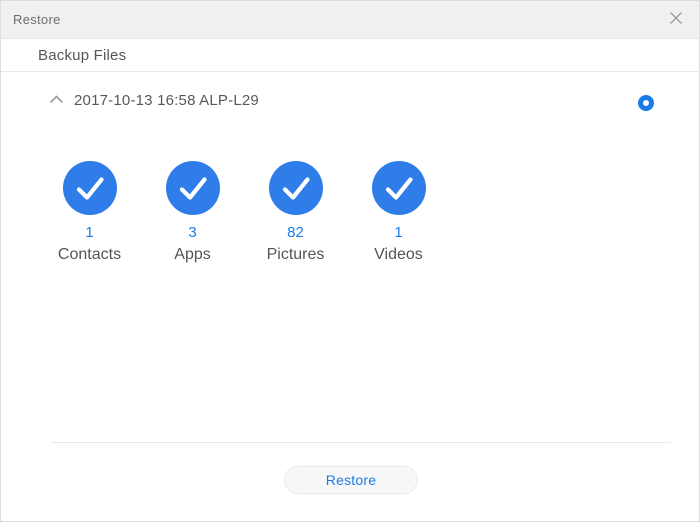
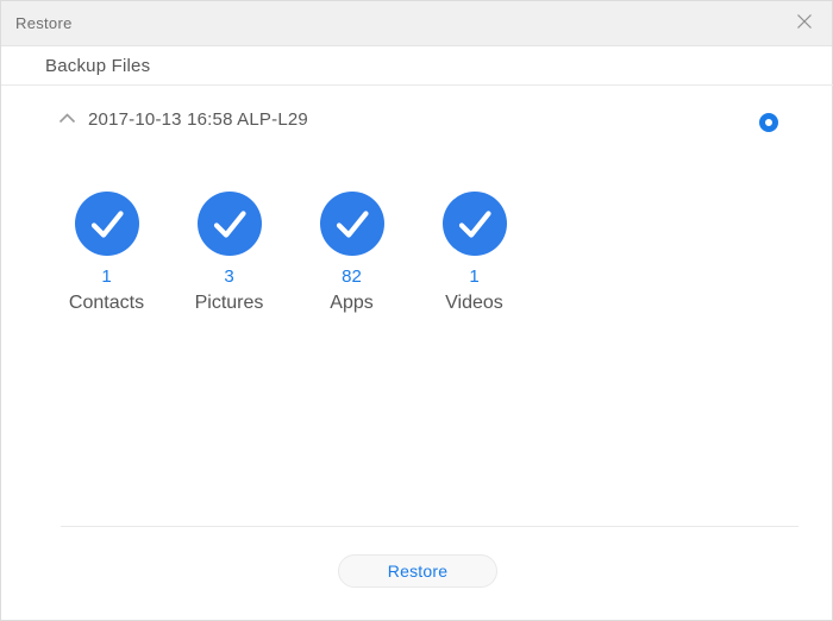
  Restore
  Backup Files
  2017-10-13 16:58 ALP-L29
  1
  Contacts
  3
- Apps
+ Pictures
  82
- Pictures
+ Apps
  1
  Videos
  Restore
